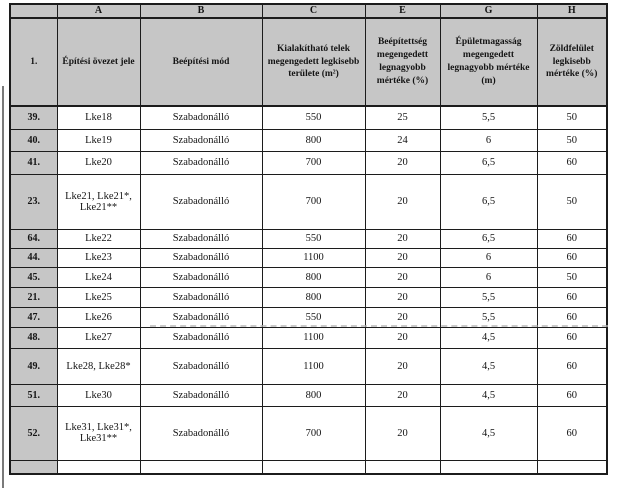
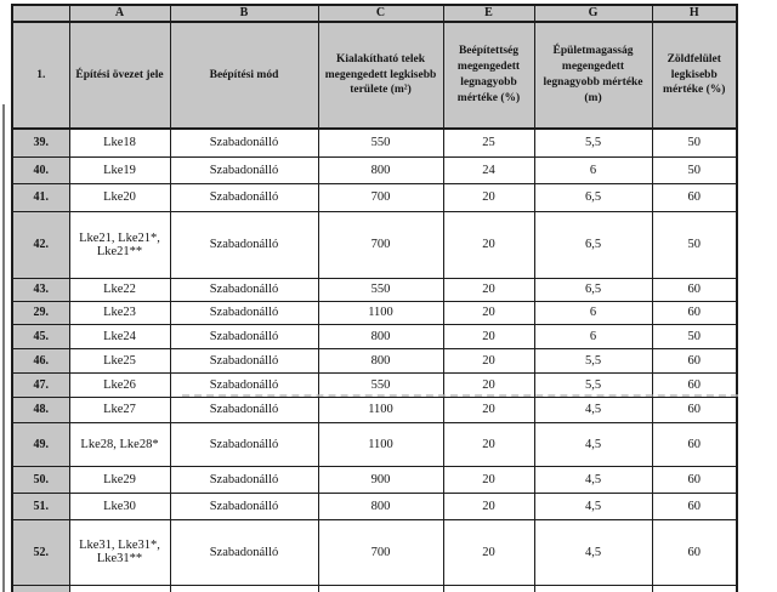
  	A	B	C	E	G	H
  1.	Építési övezet jele	Beépítési mód	Kialakítható telek megengedett legkisebb területe (m²)	Beépítettség megengedett legnagyobb mértéke (%)	Épületmagasság megengedett legnagyobb mértéke (m)	Zöldfelület legkisebb mértéke (%)
  39.	Lke18	Szabadonálló	550	25	5,5	50
  40.	Lke19	Szabadonálló	800	24	6	50
  41.	Lke20	Szabadonálló	700	20	6,5	60
- 23.	Lke21, Lke21*, Lke21**	Szabadonálló	700	20	6,5	50
+ 42.	Lke21, Lke21*, Lke21**	Szabadonálló	700	20	6,5	50
- 64.	Lke22	Szabadonálló	550	20	6,5	60
+ 43.	Lke22	Szabadonálló	550	20	6,5	60
- 44.	Lke23	Szabadonálló	1100	20	6	60
+ 29.	Lke23	Szabadonálló	1100	20	6	60
  45.	Lke24	Szabadonálló	800	20	6	50
- 21.	Lke25	Szabadonálló	800	20	5,5	60
+ 46.	Lke25	Szabadonálló	800	20	5,5	60
  47.	Lke26	Szabadonálló	550	20	5,5	60
  48.	Lke27	Szabadonálló	1100	20	4,5	60
  49.	Lke28, Lke28*	Szabadonálló	1100	20	4,5	60
+ 50.	Lke29	Szabadonálló	900	20	4,5	60
  51.	Lke30	Szabadonálló	800	20	4,5	60
  52.	Lke31, Lke31*, Lke31**	Szabadonálló	700	20	4,5	60
